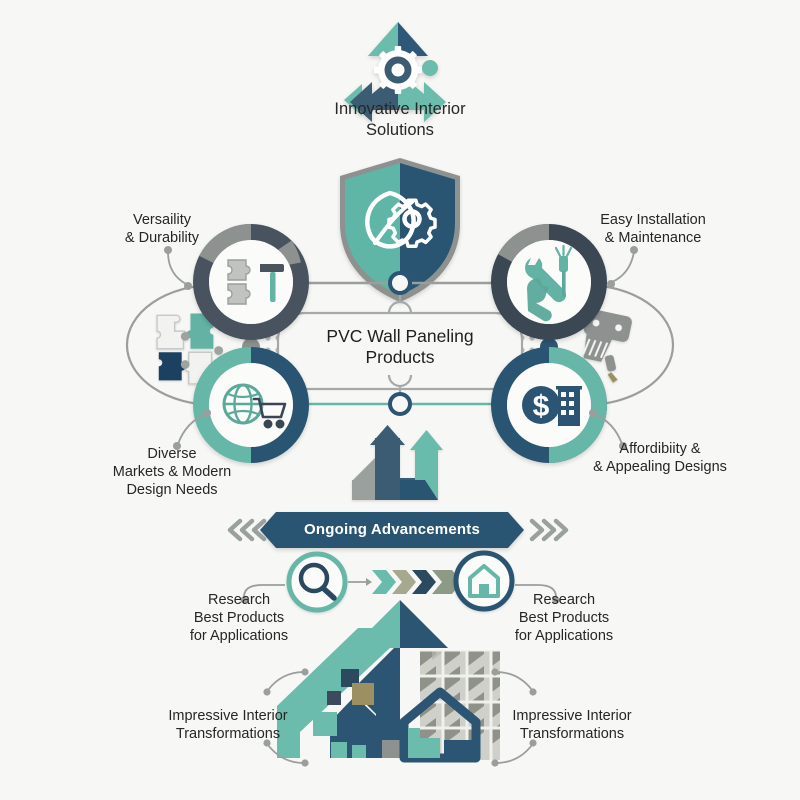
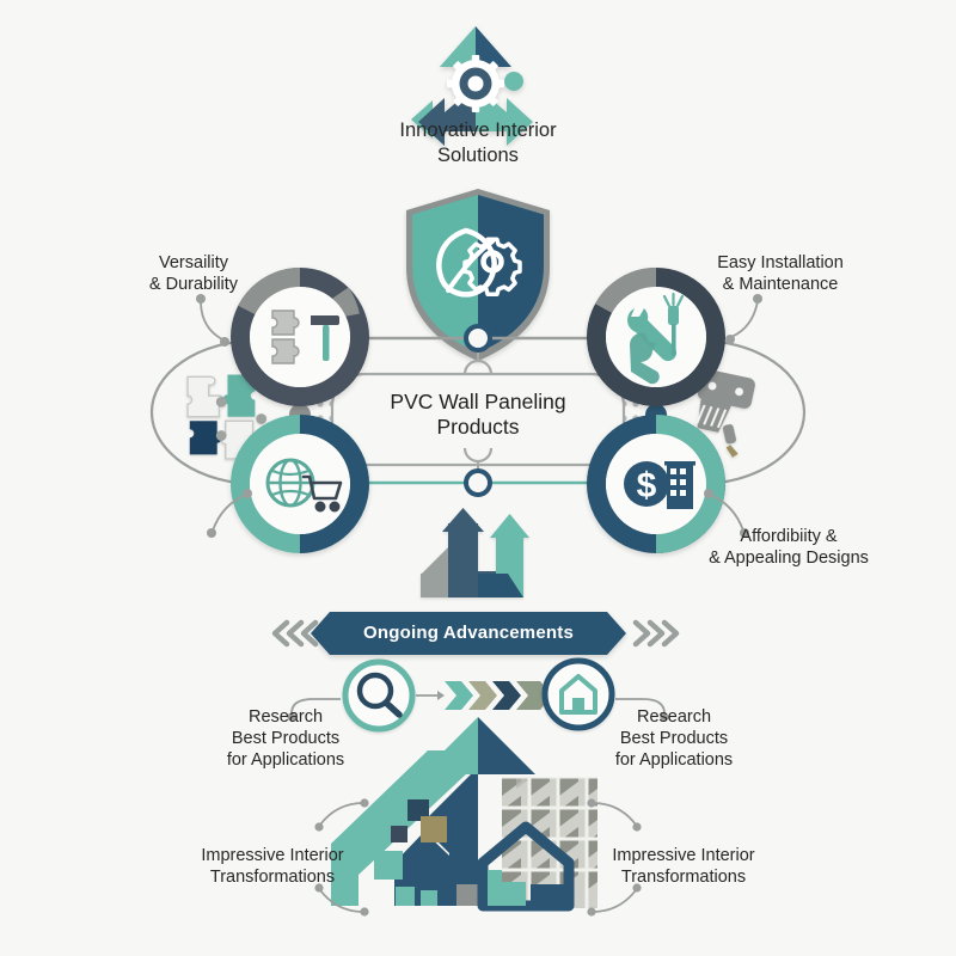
  $
  Innovative Interior
  Solutions
  PVC Wall Paneling
  Products
  Versaility
  & Durability
  Easy Installation
  & Maintenance
- Diverse
- Markets & Modern
- Design Needs
  Affordibiity &
  & Appealing Designs
  Ongoing Advancements
  Research
  Best Products
  for Applications
  Research
  Best Products
  for Applications
  Impressive Interior
  Transformations
  Impressive Interior
  Transformations
